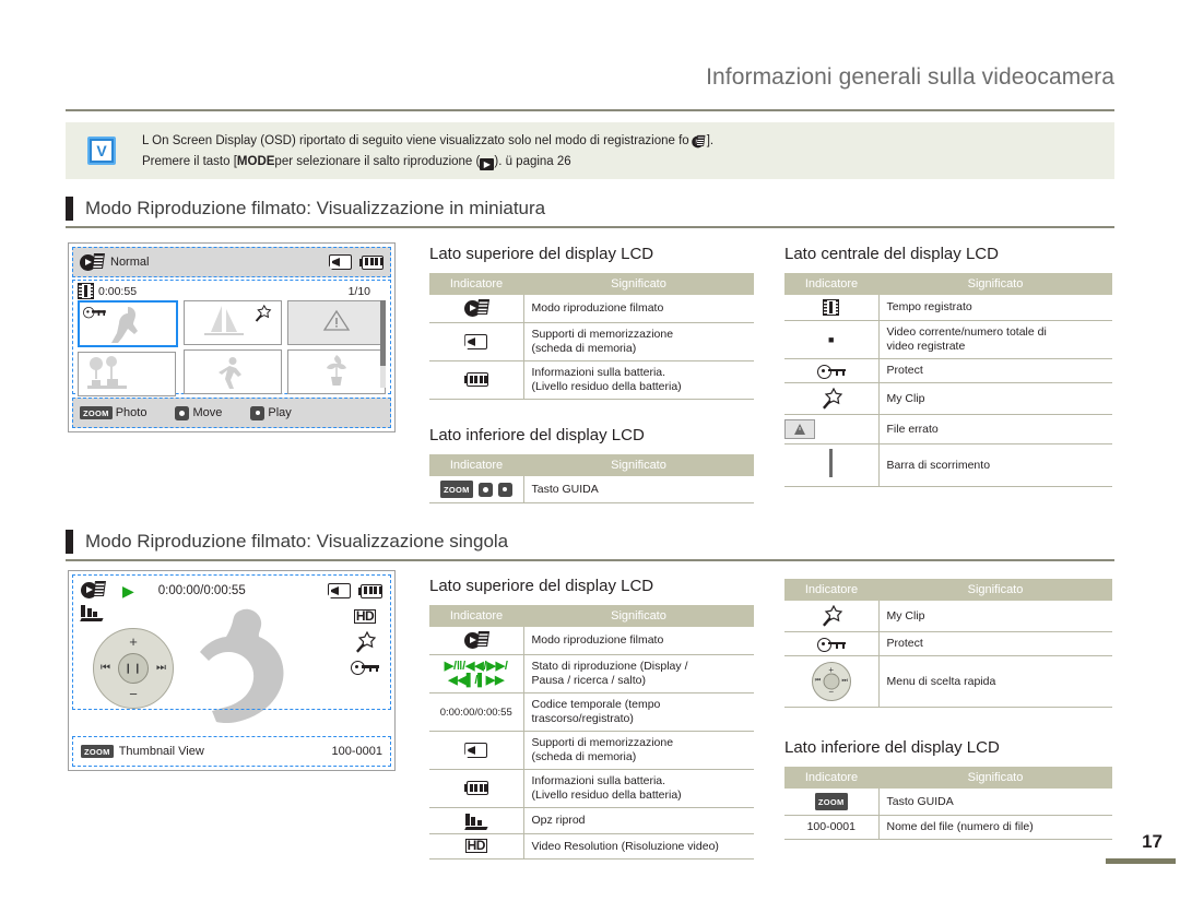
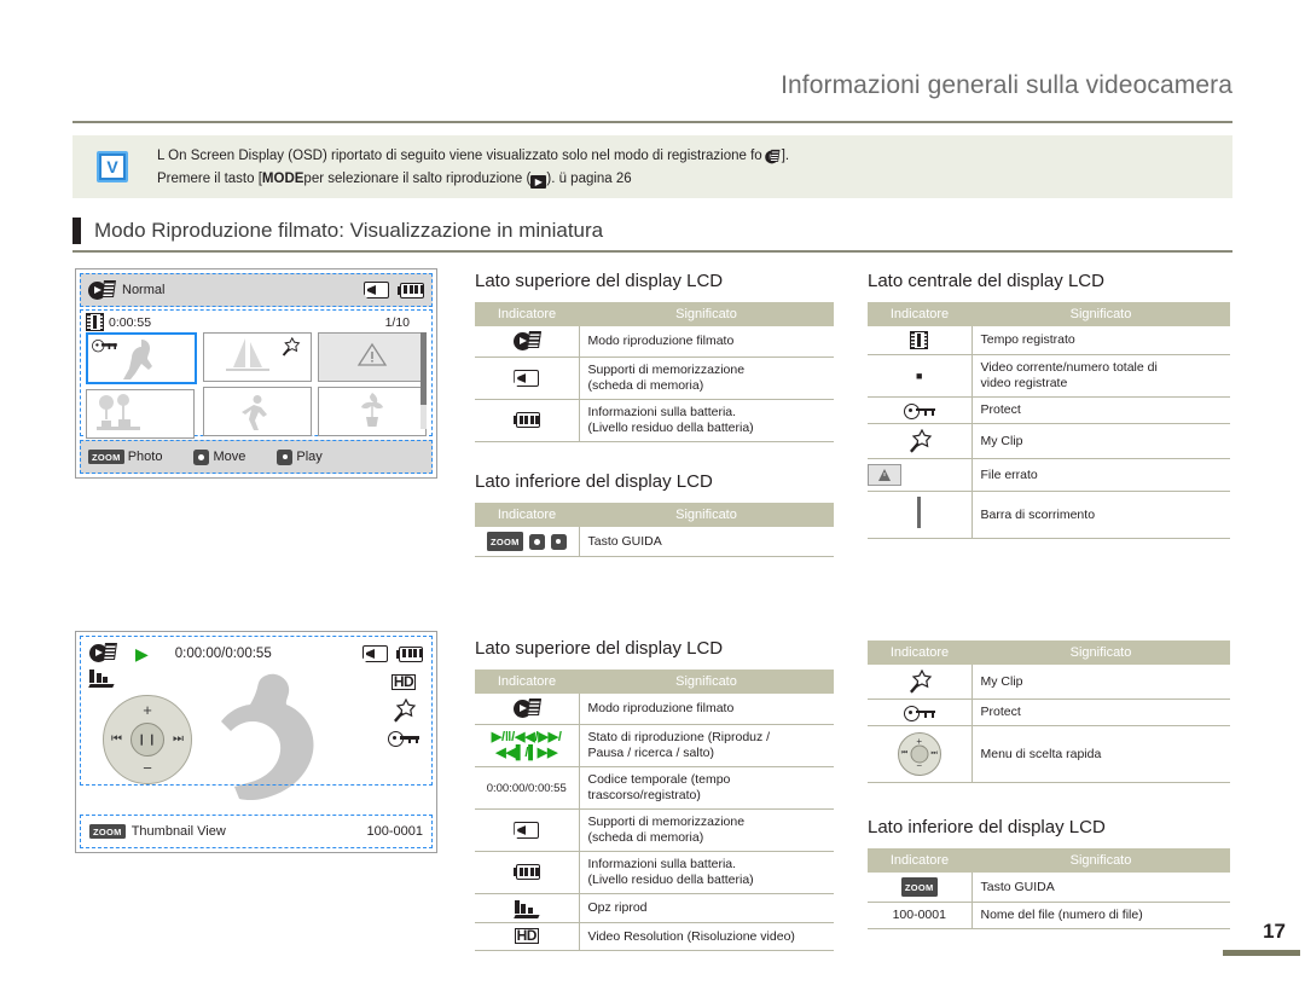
  Informazioni generali sulla videocamera
  V
  L On Screen Display (OSD) riportato di seguito viene visualizzato solo nel modo di registrazione fo ].
  Premere il tasto [MODEper selezionare il salto riproduzione ( ▶ ). ü pagina 26
  Modo Riproduzione filmato: Visualizzazione in miniatura
  Normal
  0:00:55
  1/10
  ZOOM
  Photo
  Move
  Play
  Lato superiore del display LCD
  Indicatore	Significato
  	Modo riproduzione filmato
  	Supporti di memorizzazione (scheda di memoria)
  	Informazioni sulla batteria. (Livello residuo della batteria)
  Lato inferiore del display LCD
  Indicatore	Significato
  ZOOM	Tasto GUIDA
  Lato centrale del display LCD
  Indicatore	Significato
  	Tempo registrato
  ■	Video corrente/numero totale di video registrate
  	Protect
  	My Clip
  	File errato
  	Barra di scorrimento
- Modo Riproduzione filmato: Visualizzazione singola
  ▶
  0:00:00/0:00:55
  HD
  +
  −
  ⏮
  ⏭
  ❙❙
  ZOOM
  Thumbnail View
  100-0001
  Lato superiore del display LCD
  Indicatore	Significato
  	Modo riproduzione filmato
- ▶/‖/◀◀/▶▶/ ◀◀▌/▌▶▶	Stato di riproduzione (Display / Pausa / ricerca / salto)
+ ▶/‖/◀◀/▶▶/ ◀◀▌/▌▶▶	Stato di riproduzione (Riproduz / Pausa / ricerca / salto)
  0:00:00/0:00:55	Codice temporale (tempo trascorso/registrato)
  	Supporti di memorizzazione (scheda di memoria)
  	Informazioni sulla batteria. (Livello residuo della batteria)
  	Opz riprod
  HD	Video Resolution (Risoluzione video)
  Indicatore	Significato
  	My Clip
  	Protect
  + −	Menu di scelta rapida
  Lato inferiore del display LCD
  Indicatore	Significato
  ZOOM	Tasto GUIDA
  100-0001	Nome del file (numero di file)
  17
